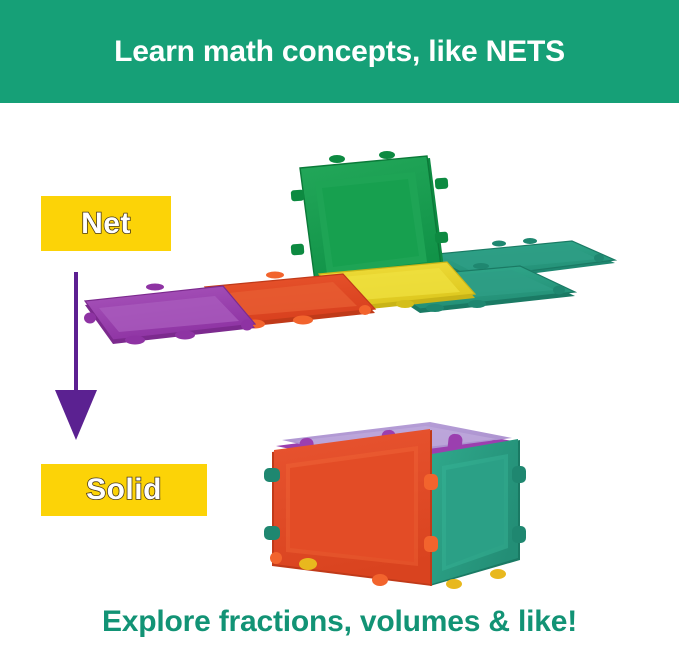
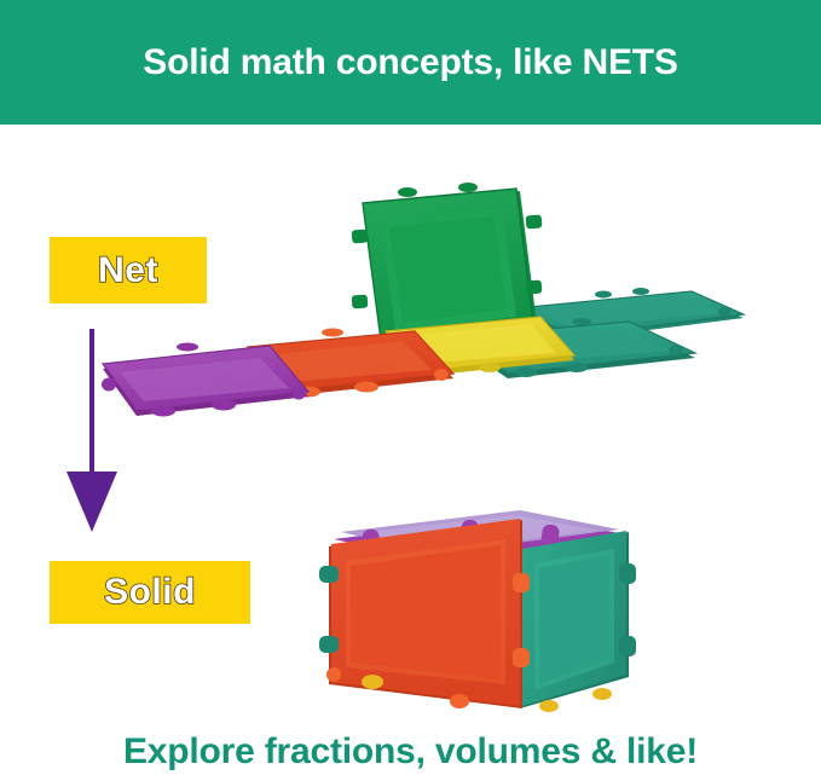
- Learn math concepts, like NETS
+ Solid math concepts, like NETS
  Net
  Solid
  Explore fractions, volumes & like!
